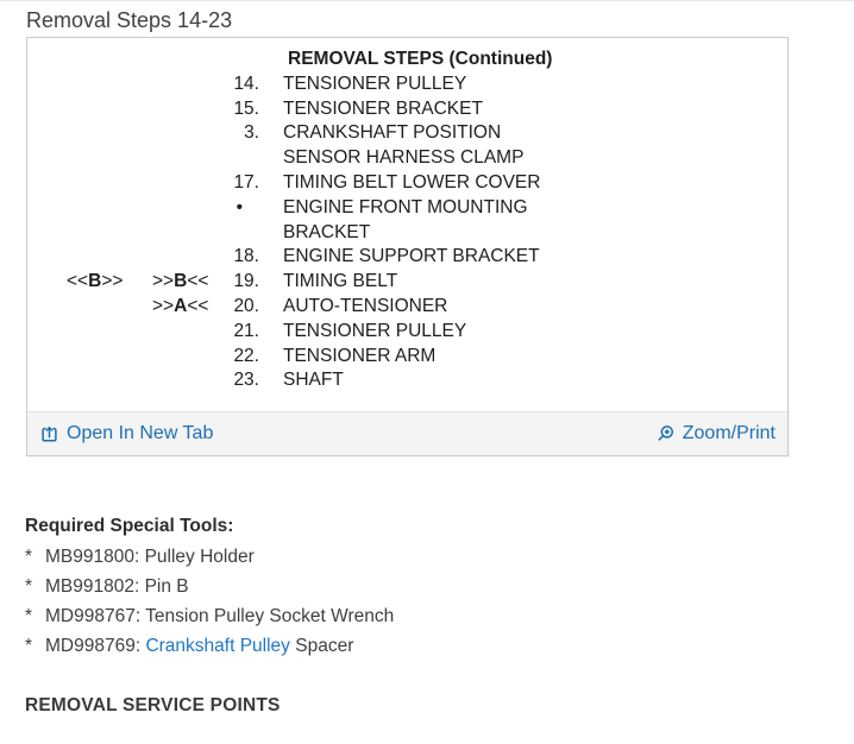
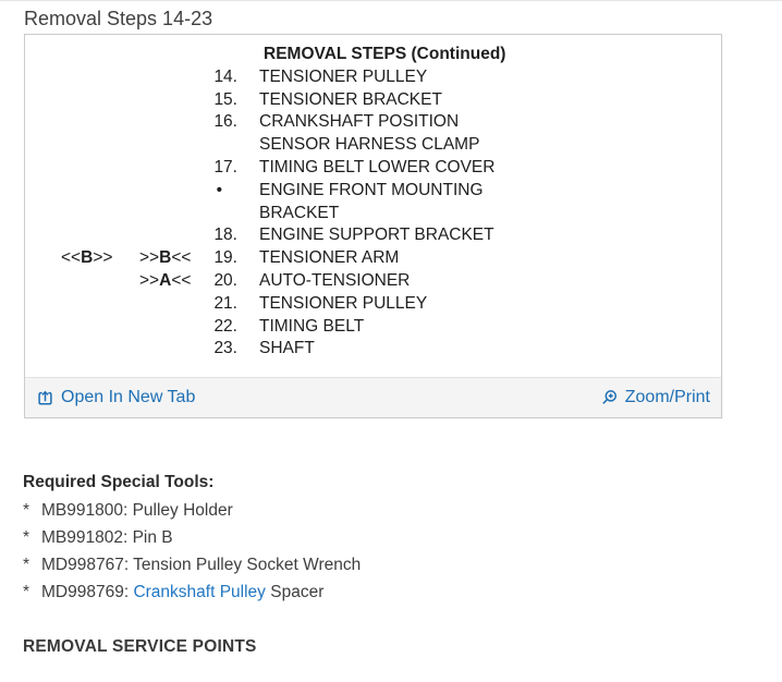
  Removal Steps 14-23
  REMOVAL STEPS (Continued)
  14.
  TENSIONER PULLEY
  15.
  TENSIONER BRACKET
- 3.
+ 16.
  CRANKSHAFT POSITION
  SENSOR HARNESS CLAMP
  17.
  TIMING BELT LOWER COVER
  •
  ENGINE FRONT MOUNTING
  BRACKET
  18.
  ENGINE SUPPORT BRACKET
  <<B>>
  >>B<<
  19.
- TIMING BELT
+ TENSIONER ARM
  >>A<<
  20.
  AUTO-TENSIONER
  21.
  TENSIONER PULLEY
  22.
- TENSIONER ARM
+ TIMING BELT
  23.
  SHAFT
  Open In New Tab
  Zoom/Print
  Required Special Tools:
  *
  MB991800:
  Pulley Holder
  *
  MB991802:
  Pin B
  *
  MD998767:
  Tension Pulley Socket Wrench
  *
  MD998769:
  Crankshaft Pulley
  Spacer
  REMOVAL SERVICE POINTS
